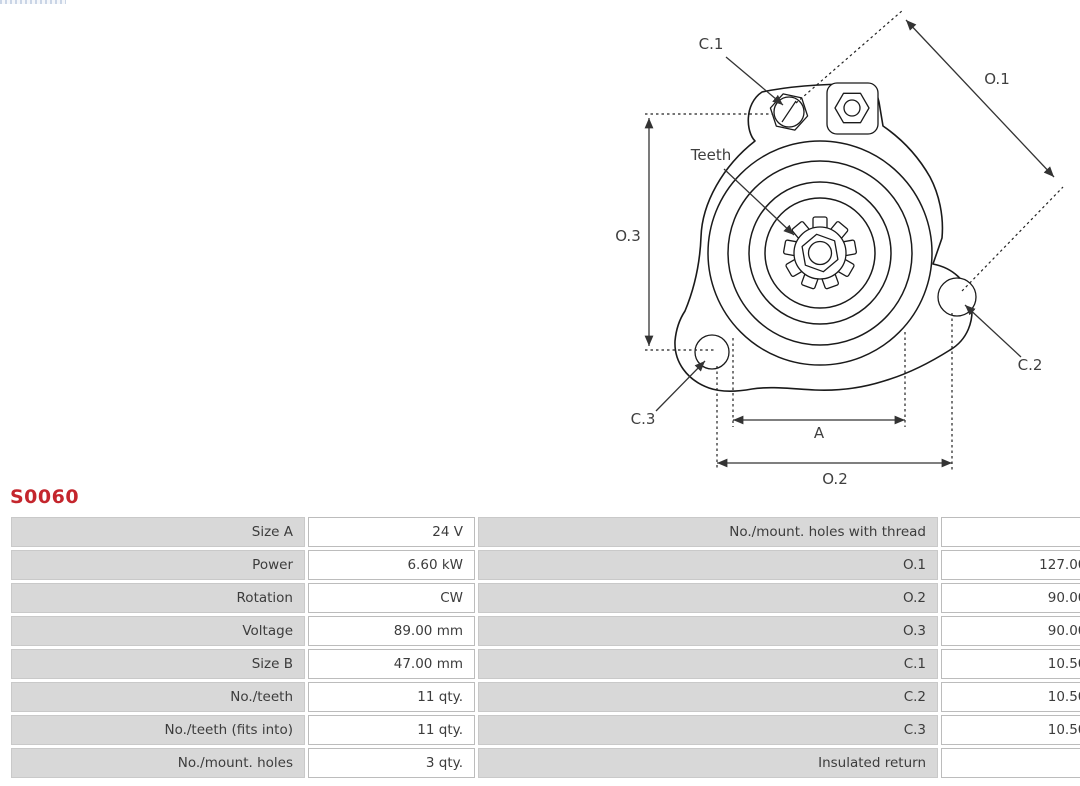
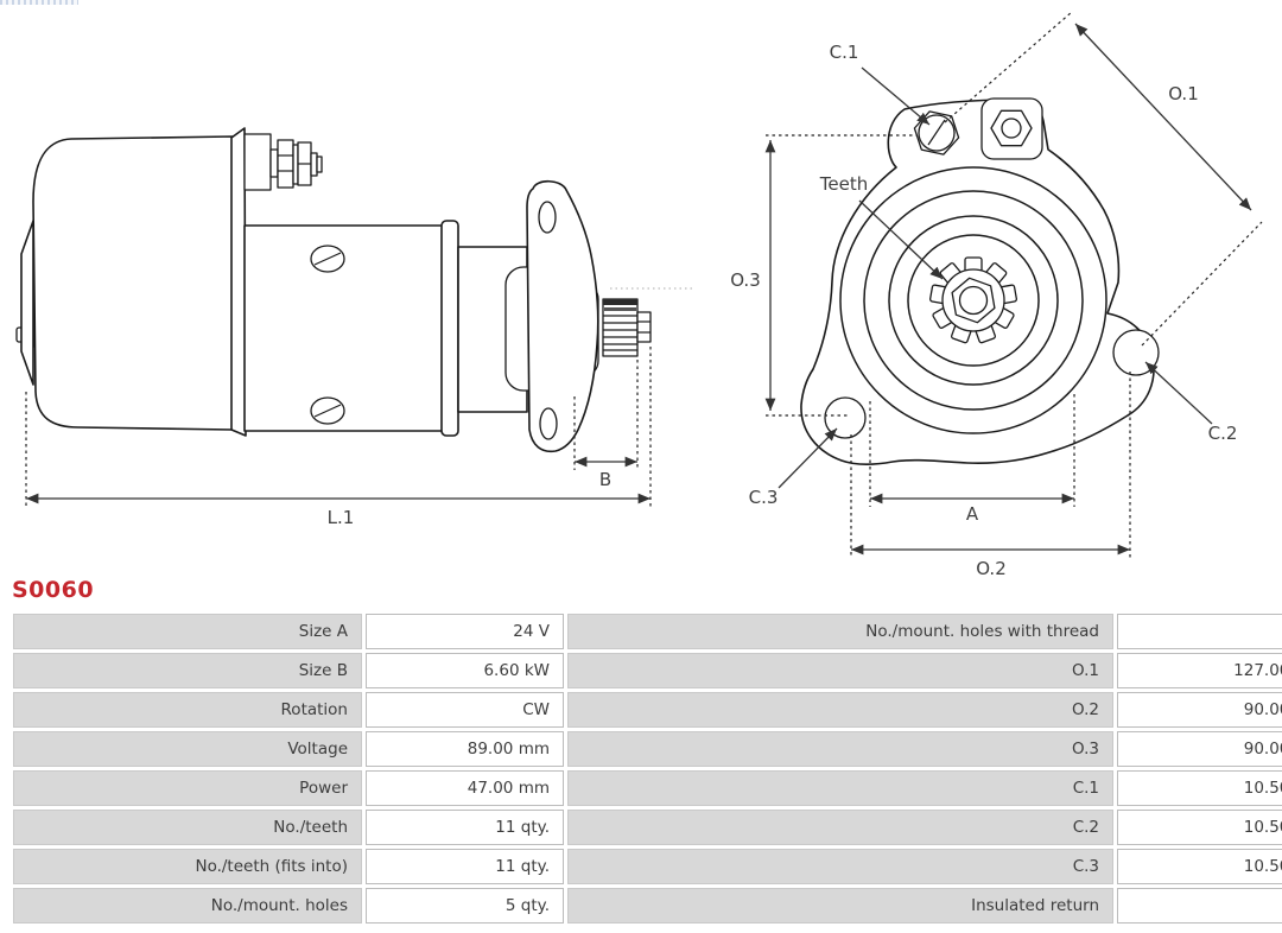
+ B
+ L.1
  O.1
  C.1
  Teeth
  O.3
  C.3
  C.2
  A
  O.2
  S0060
  Size A	24 V	No./mount. holes with thread
- Power	6.60 kW	O.1	127.0
+ Size B	6.60 kW	O.1	127.0
  Rotation	CW	O.2	90.0
  Voltage	89.00 mm	O.3	90.0
- Size B	47.00 mm	C.1	10.5
+ Power	47.00 mm	C.1	10.5
  No./teeth	11 qty.	C.2	10.5
  No./teeth (fits into)	11 qty.	C.3	10.5
- No./mount. holes	3 qty.	Insulated return
+ No./mount. holes	5 qty.	Insulated return
